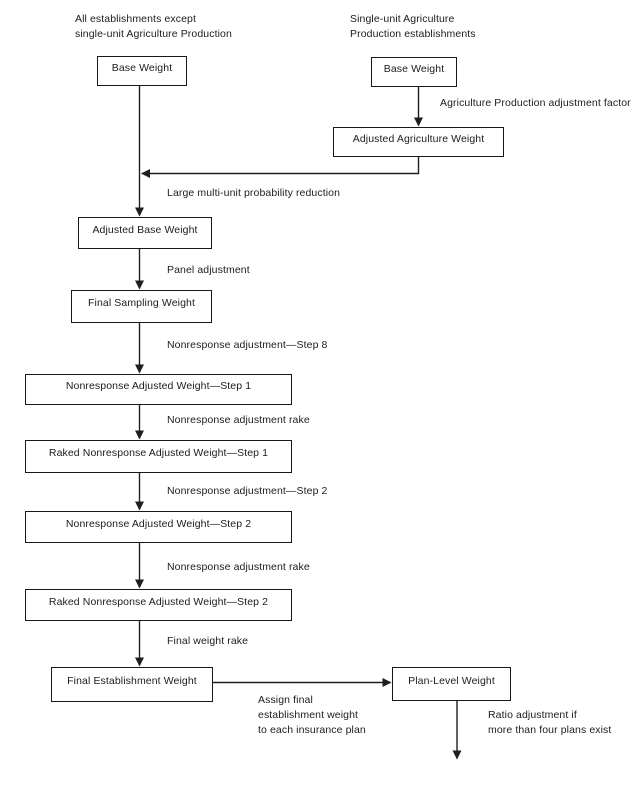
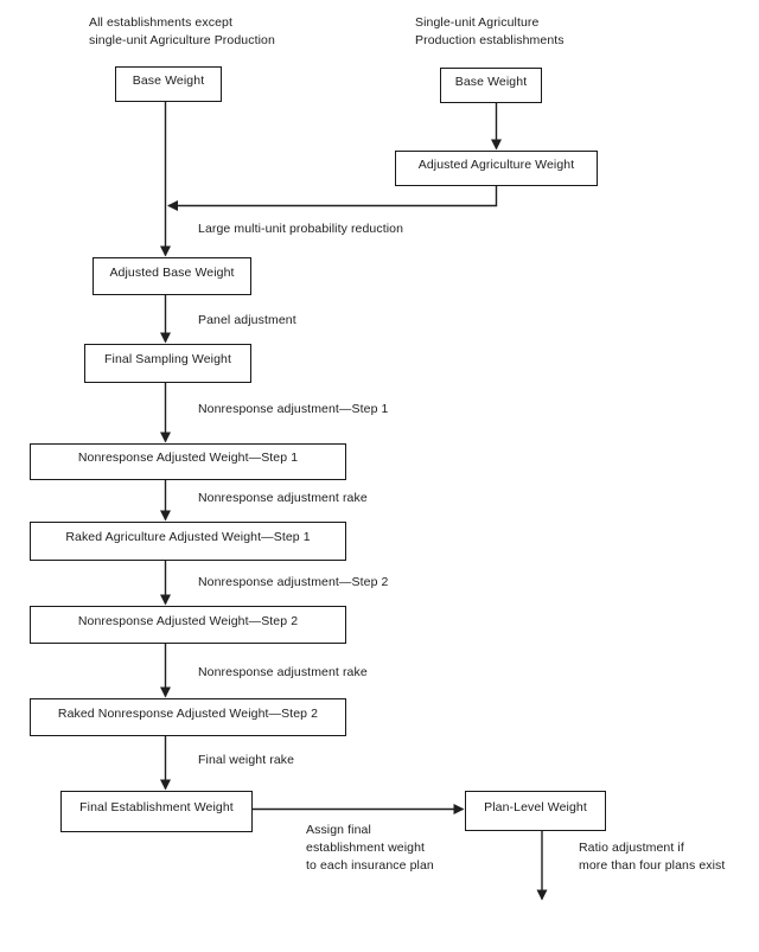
  All establishments except
  single-unit Agriculture Production
  Single-unit Agriculture
  Production establishments
  Base Weight
  Base Weight
  Adjusted Agriculture Weight
  Adjusted Base Weight
  Final Sampling Weight
  Nonresponse Adjusted Weight—Step 1
- Raked Nonresponse Adjusted Weight—Step 1
+ Raked Agriculture Adjusted Weight—Step 1
  Nonresponse Adjusted Weight—Step 2
  Raked Nonresponse Adjusted Weight—Step 2
  Final Establishment Weight
  Plan-Level Weight
- Agriculture Production adjustment factor
  Large multi-unit probability reduction
  Panel adjustment
- Nonresponse adjustment—Step 8
+ Nonresponse adjustment—Step 1
  Nonresponse adjustment rake
  Nonresponse adjustment—Step 2
  Nonresponse adjustment rake
  Final weight rake
  Assign final
  establishment weight
  to each insurance plan
  Ratio adjustment if
  more than four plans exist
